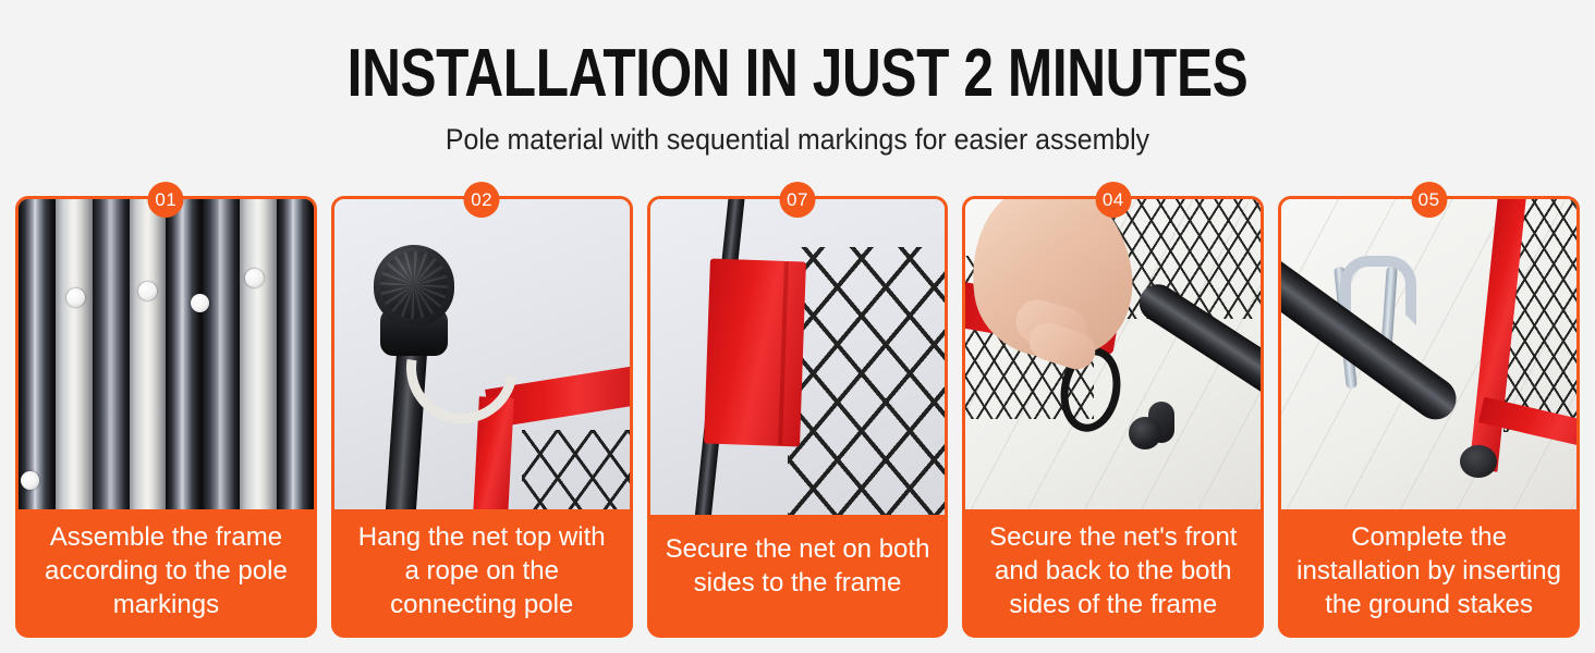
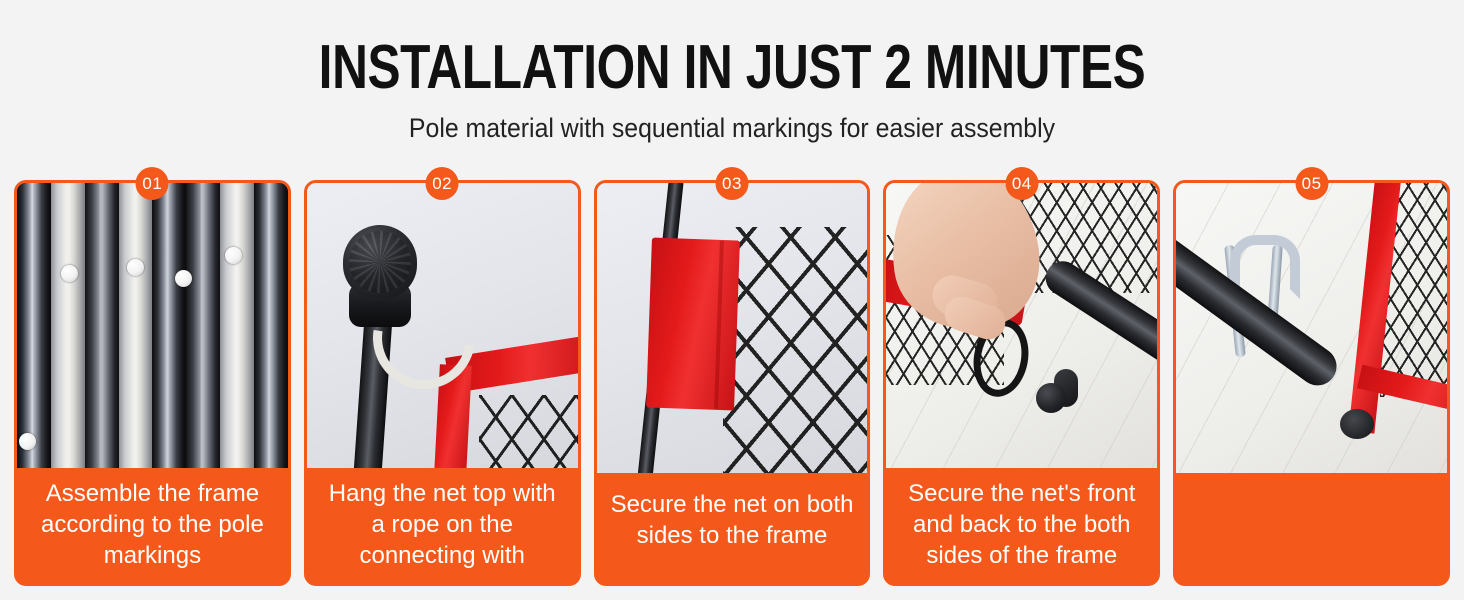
  INSTALLATION IN JUST 2 MINUTES
  Pole material with sequential markings for easier assembly
  01
  Assemble the frame according to the pole markings
  02
- Hang the net top with a rope on the connecting pole
+ Hang the net top with a rope on the connecting with
- 07
+ 03
  Secure the net on both sides to the frame
  04
  Secure the net's front and back to the both sides of the frame
  05
- Complete the installation by inserting the ground stakes
